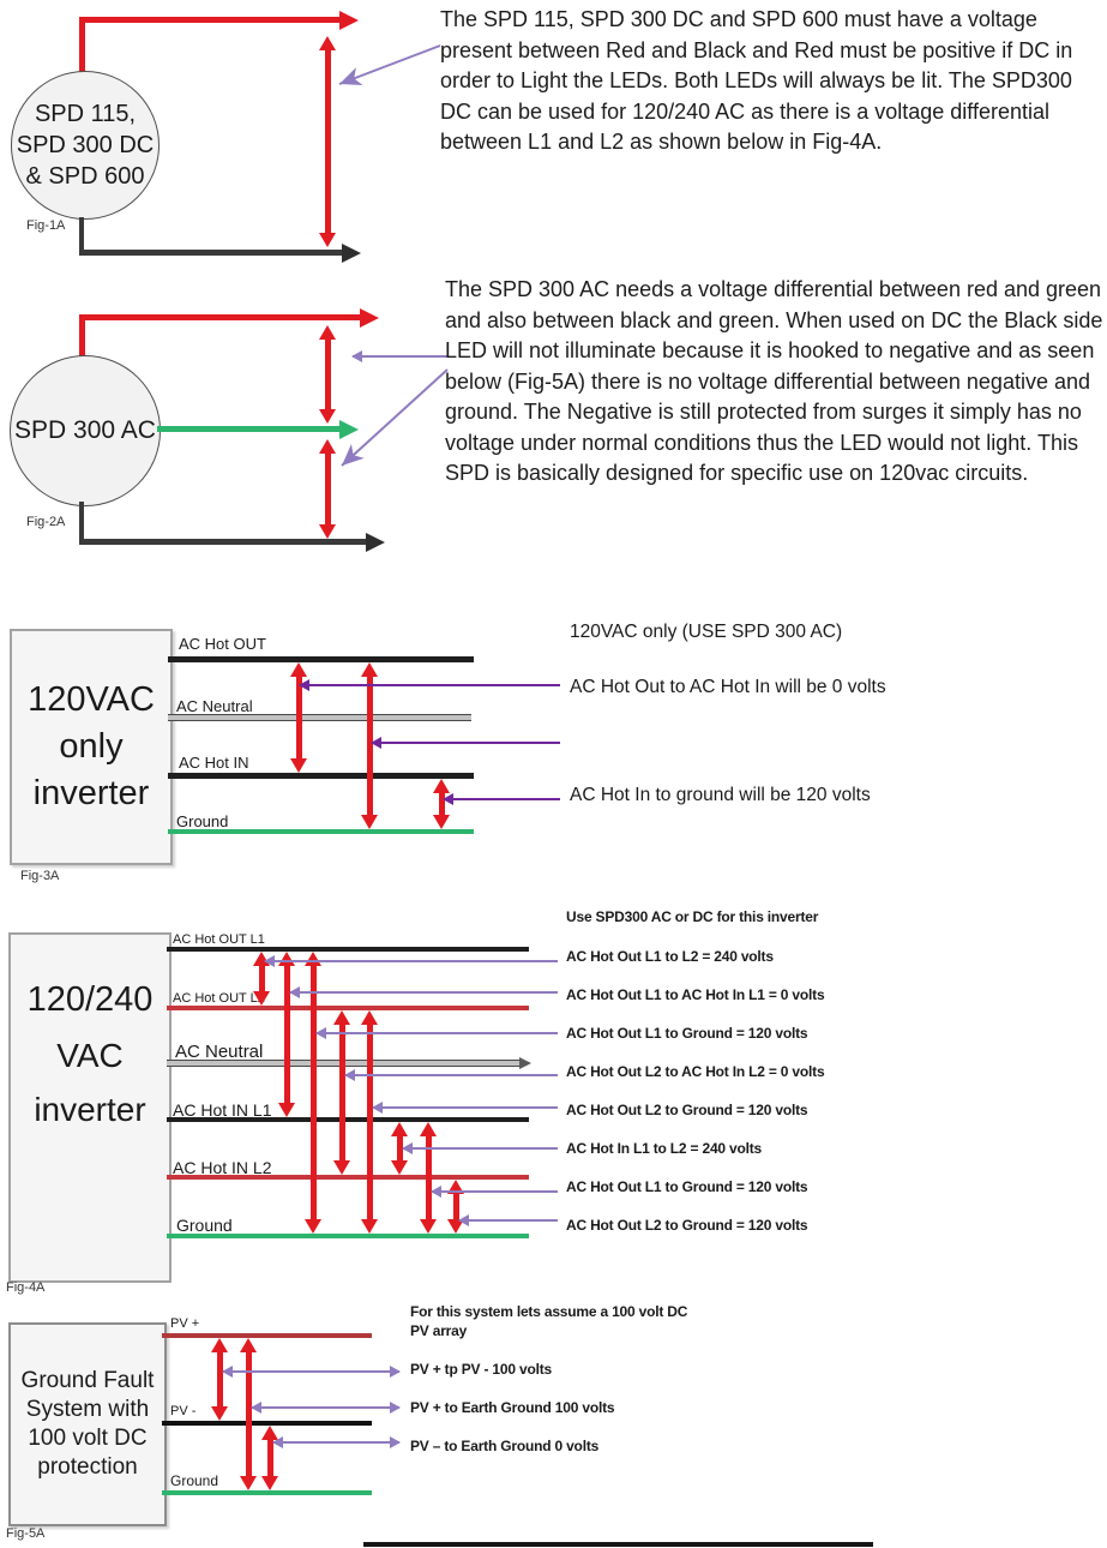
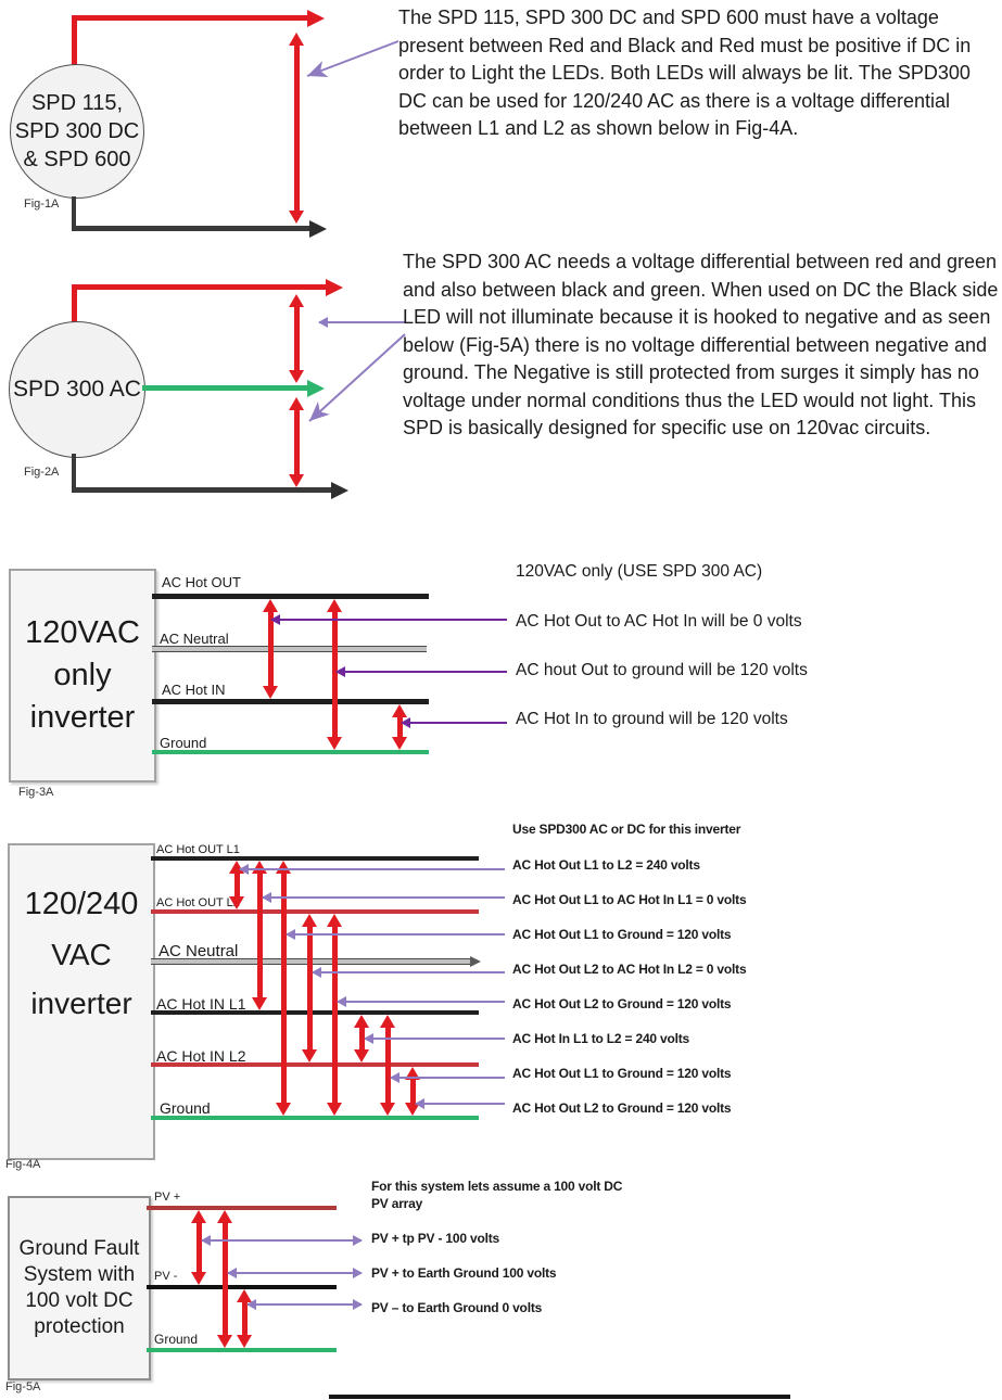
  SPD 115,
  SPD 300 DC
  & SPD 600
  Fig-1A
  The SPD 115, SPD 300 DC and SPD 600 must have a voltage present between Red and Black and Red must be positive if DC in order to Light the LEDs. Both LEDs will always be lit. The SPD300 DC can be used for 120/240 AC as there is a voltage differential between L1 and L2 as shown below in Fig-4A.
  SPD 300 AC
  Fig-2A
  The SPD 300 AC needs a voltage differential between red and green and also between black and green. When used on DC the Black side LED will not illuminate because it is hooked to negative and as seen below (Fig-5A) there is no voltage differential between negative and ground. The Negative is still protected from surges it simply has no voltage under normal conditions thus the LED would not light. This SPD is basically designed for specific use on 120vac circuits.
  120VAC
  only
  inverter
  AC Hot OUT
  AC Neutral
  AC Hot IN
  Ground
  120VAC only (USE SPD 300 AC)
  AC Hot Out to AC Hot In will be 0 volts
+ AC hout Out to ground will be 120 volts
  AC Hot In to ground will be 120 volts
  Fig-3A
  120/240
  VAC
  inverter
  AC Hot OUT L1
  AC Hot OUT L2
  AC Neutral
  AC Hot IN L1
  AC Hot IN L2
  Ground
  Use SPD300 AC or DC for this inverter
  AC Hot Out L1 to L2 = 240 volts
  AC Hot Out L1 to AC Hot In L1 = 0 volts
  AC Hot Out L1 to Ground = 120 volts
  AC Hot Out L2 to AC Hot In L2 = 0 volts
  AC Hot Out L2 to Ground = 120 volts
  AC Hot In L1 to L2 = 240 volts
  AC Hot Out L1 to Ground = 120 volts
  AC Hot Out L2 to Ground = 120 volts
  Fig-4A
  Ground Fault
  System with
  100 volt DC
  protection
  PV +
  PV -
  Ground
  For this system lets assume a 100 volt DC
  PV array
  PV + tp PV - 100 volts
  PV + to Earth Ground 100 volts
  PV – to Earth Ground 0 volts
  Fig-5A
